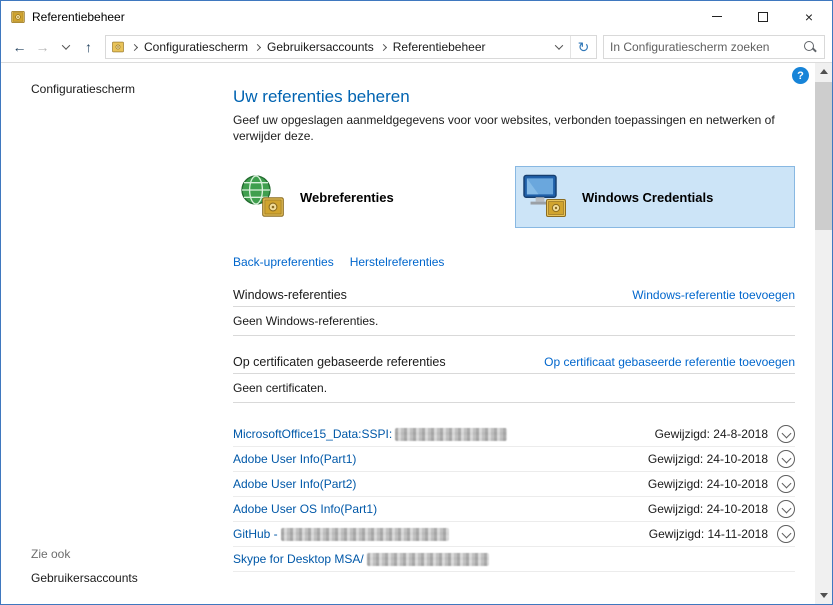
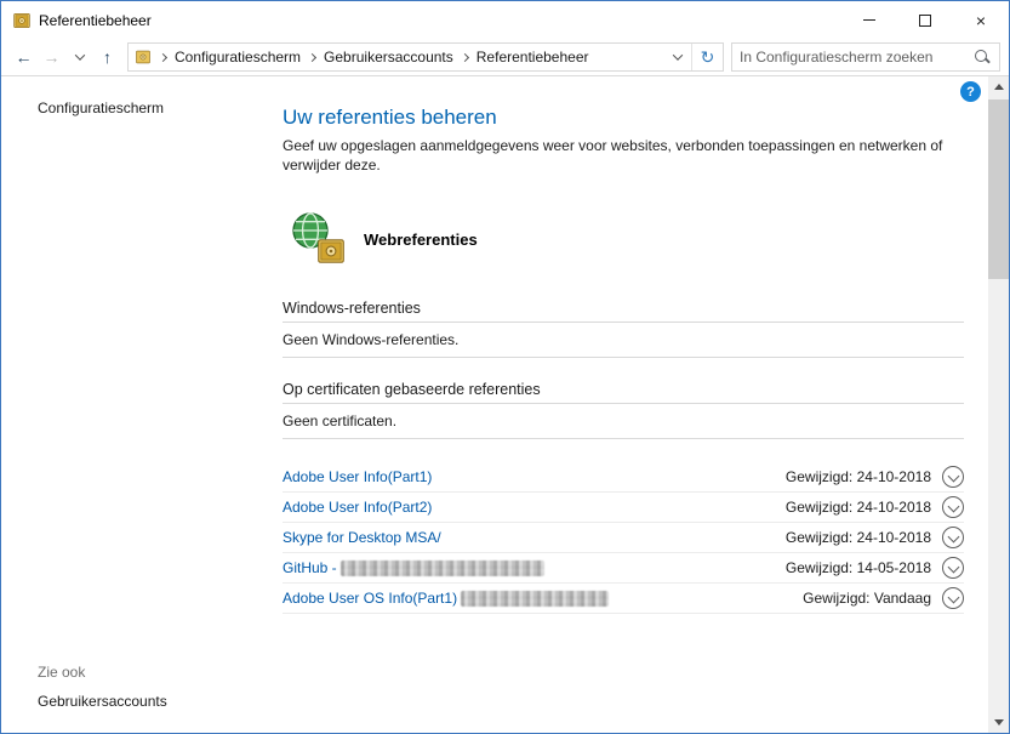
  Referentiebeheer
  ×
  ←
  →
  ↑
  Configuratiescherm
  Gebruikersaccounts
  Referentiebeheer
  ↻
  In Configuratiescherm zoeken
  Configuratiescherm
  Zie ook
  Gebruikersaccounts
  Uw referenties beheren
- Geef uw opgeslagen aanmeldgegevens voor voor websites, verbonden toepassingen en netwerken of verwijder deze.
+ Geef uw opgeslagen aanmeldgegevens weer voor websites, verbonden toepassingen en netwerken of verwijder deze.
  Webreferenties
- Windows Credentials
- Back-upreferenties
- Herstelreferenties
  Windows-referenties
- Windows-referentie toevoegen
  Geen Windows-referenties.
  Op certificaten gebaseerde referenties
- Op certificaat gebaseerde referentie toevoegen
  Geen certificaten.
- MicrosoftOffice15_Data:SSPI:
- Gewijzigd: 24-8-2018
  Adobe User Info(Part1)
  Gewijzigd: 24-10-2018
  Adobe User Info(Part2)
  Gewijzigd: 24-10-2018
- Adobe User OS Info(Part1)
+ Skype for Desktop MSA/
  Gewijzigd: 24-10-2018
  GitHub -
- Gewijzigd: 14-11-2018
+ Gewijzigd: 14-05-2018
- Skype for Desktop MSA/
+ Adobe User OS Info(Part1)
+ Gewijzigd: Vandaag
  ?
